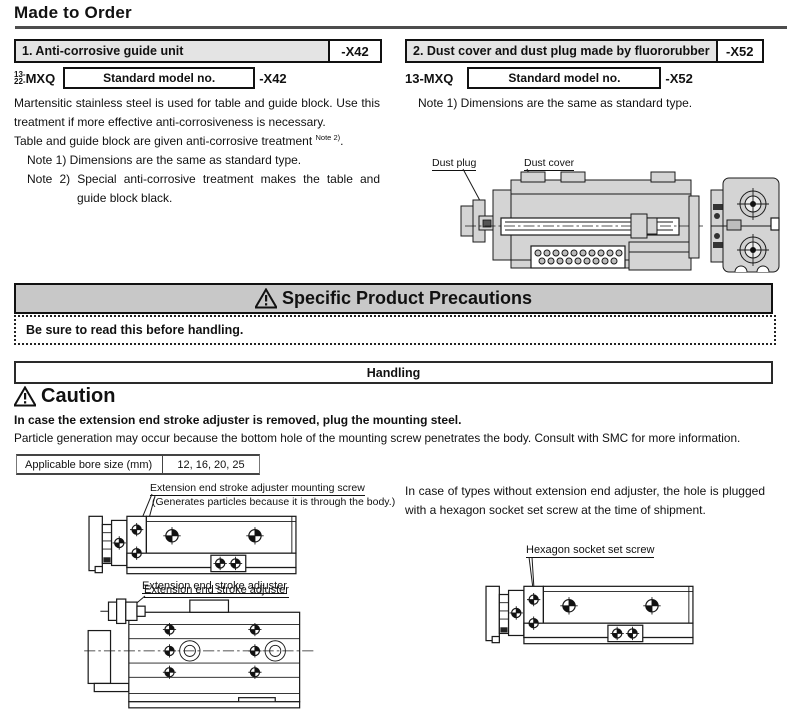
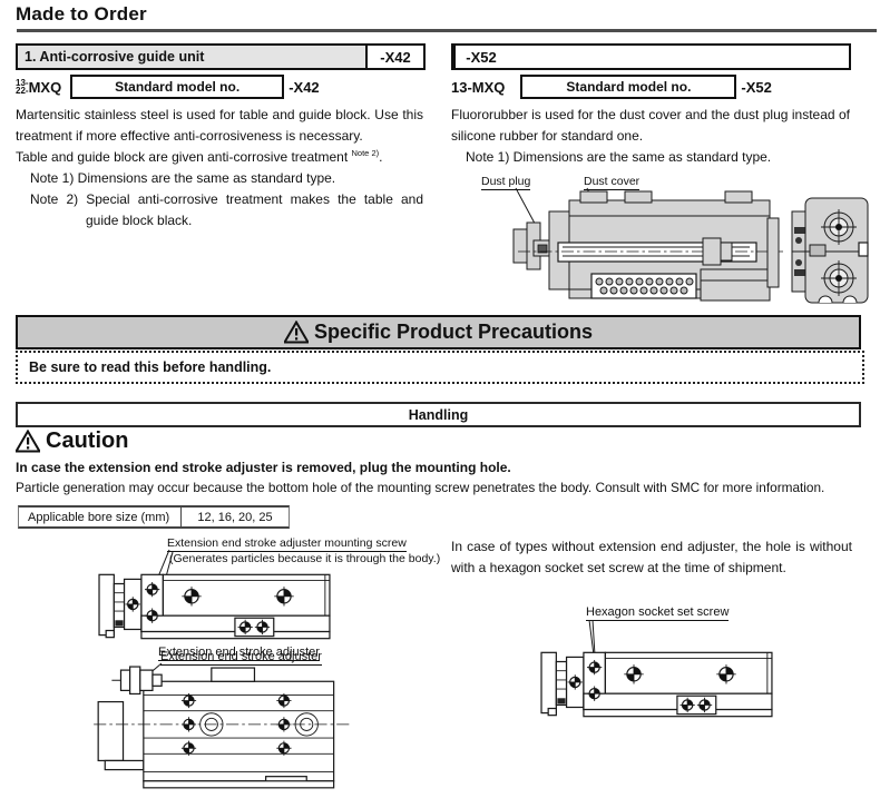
  Made to Order
  1. Anti-corrosive guide unit
  -X42
- 2. Dust cover and dust plug made by fluororubber
  -X52
  13-
  22-
  MXQ
  Standard model no.
  -X42
  13-MXQ
  Standard model no.
  -X52
  Martensitic stainless steel is used for table and guide block. Use this treatment if more effective anti-corrosiveness is necessary.
  Table and guide block are given anti-corrosive treatment Note 2).
  Note 1) Dimensions are the same as standard type.
  Note 2) Special anti-corrosive treatment makes the table and guide block black.
+ Fluororubber is used for the dust cover and the dust plug instead of silicone rubber for standard one.
  Note 1) Dimensions are the same as standard type.
  Dust plug
  Dust cover
  Specific Product Precautions
  Be sure to read this before handling.
  Handling
  Caution
- In case the extension end stroke adjuster is removed, plug the mounting steel.
+ In case the extension end stroke adjuster is removed, plug the mounting hole.
  Particle generation may occur because the bottom hole of the mounting screw penetrates the body. Consult with SMC for more information.
  Applicable bore size (mm)
  12, 16, 20, 25
  Extension end stroke adjuster mounting screw
  Generates particles because it is through the body.)
  Extension end stroke adjuster
- In case of types without extension end adjuster, the hole is plugged with a hexagon socket set screw at the time of shipment.
+ In case of types without extension end adjuster, the hole is without with a hexagon socket set screw at the time of shipment.
  Hexagon socket set screw
  Extension end stroke adjuster
